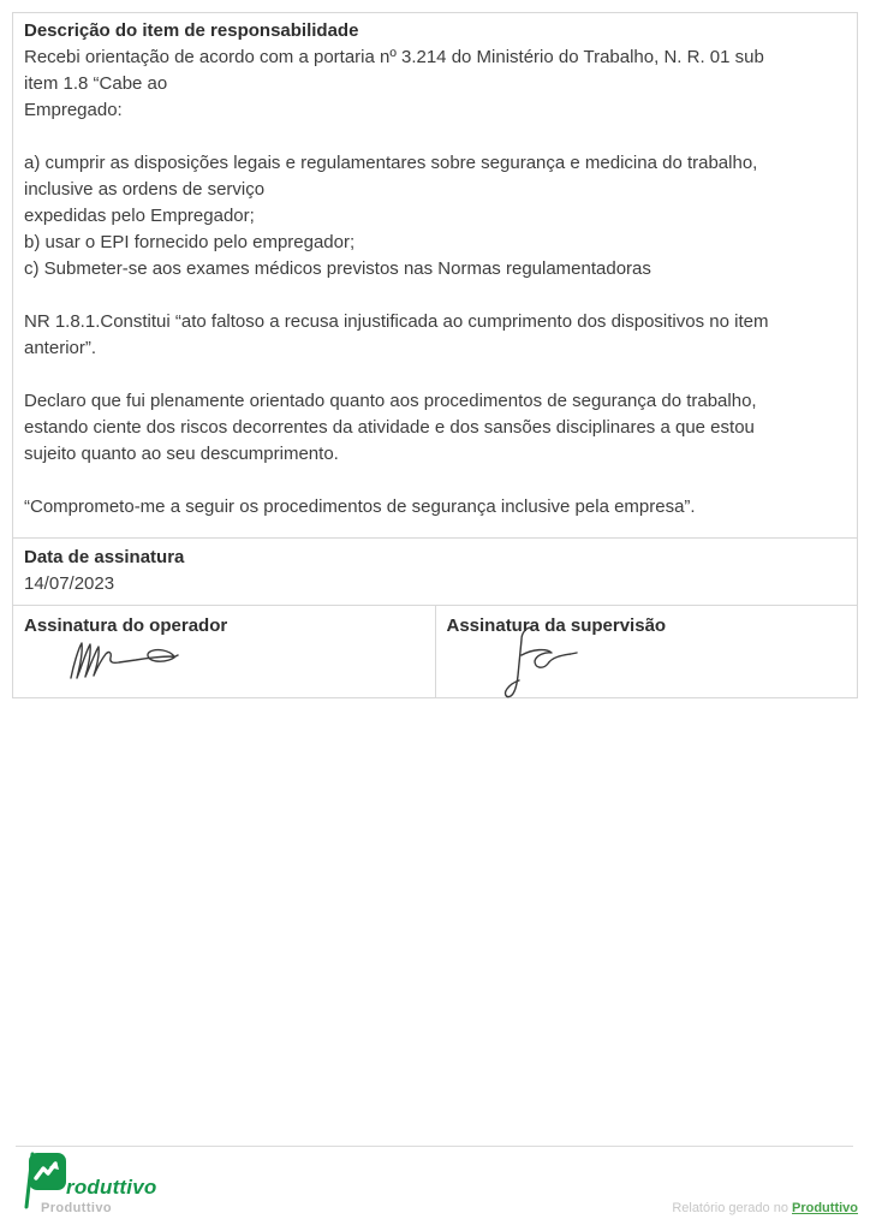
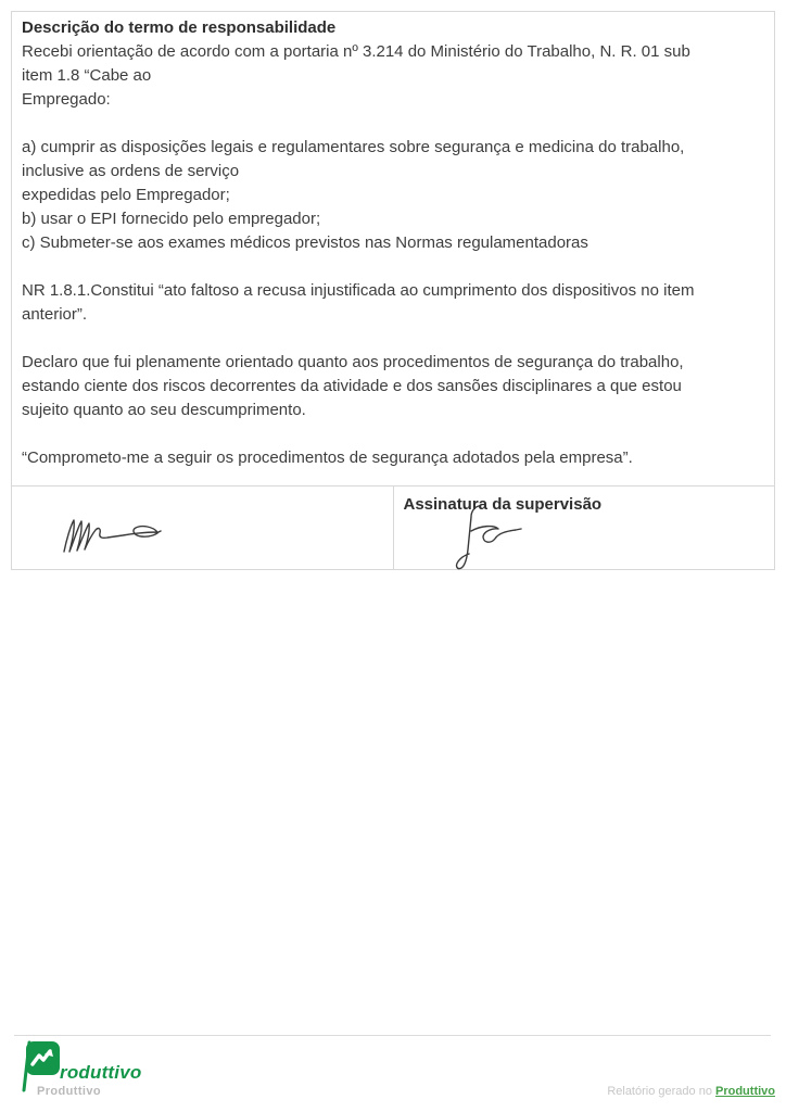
- Descrição do item de responsabilidade
+ Descrição do termo de responsabilidade
  Recebi orientação de acordo com a portaria nº 3.214 do Ministério do Trabalho, N. R. 01 sub
  item 1.8 “Cabe ao
  Empregado:
  a) cumprir as disposições legais e regulamentares sobre segurança e medicina do trabalho,
  inclusive as ordens de serviço
  expedidas pelo Empregador;
  b) usar o EPI fornecido pelo empregador;
  c) Submeter-se aos exames médicos previstos nas Normas regulamentadoras
  NR 1.8.1.Constitui “ato faltoso a recusa injustificada ao cumprimento dos dispositivos no item
  anterior”.
  Declaro que fui plenamente orientado quanto aos procedimentos de segurança do trabalho,
  estando ciente dos riscos decorrentes da atividade e dos sansões disciplinares a que estou
  sujeito quanto ao seu descumprimento.
- “Comprometo-me a seguir os procedimentos de segurança inclusive pela empresa”.
+ “Comprometo-me a seguir os procedimentos de segurança adotados pela empresa”.
- Data de assinatura
- 14/07/2023
- Assinatura do operador
  Assinatura da supervisão
  roduttivo
  Produttivo
  Relatório gerado no Produttivo
